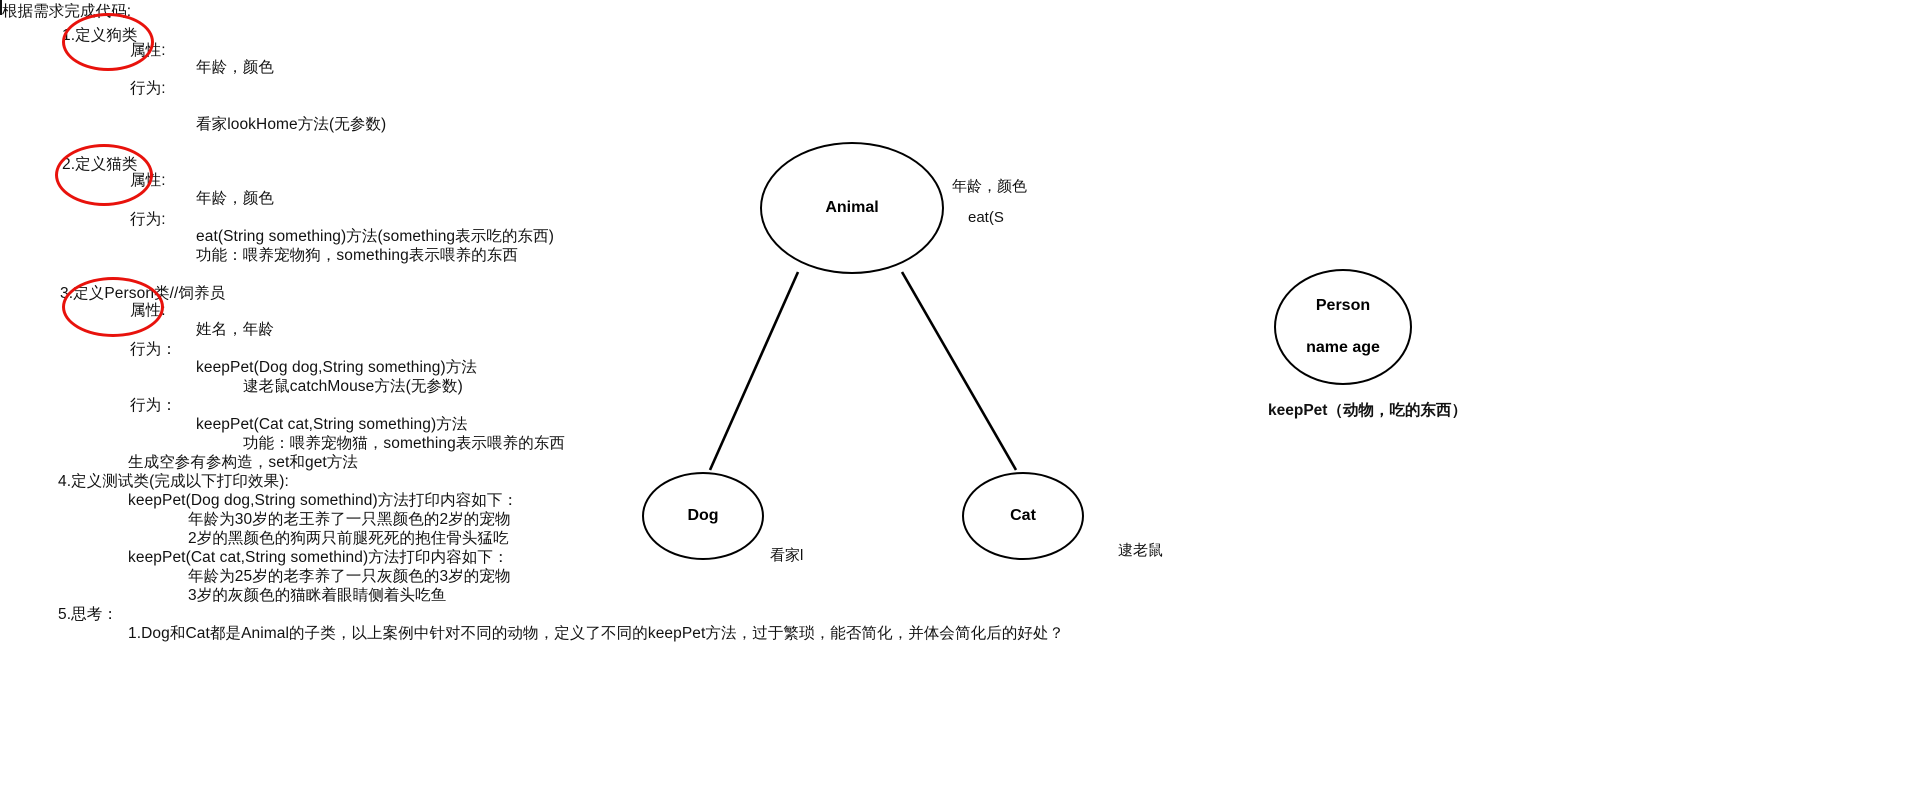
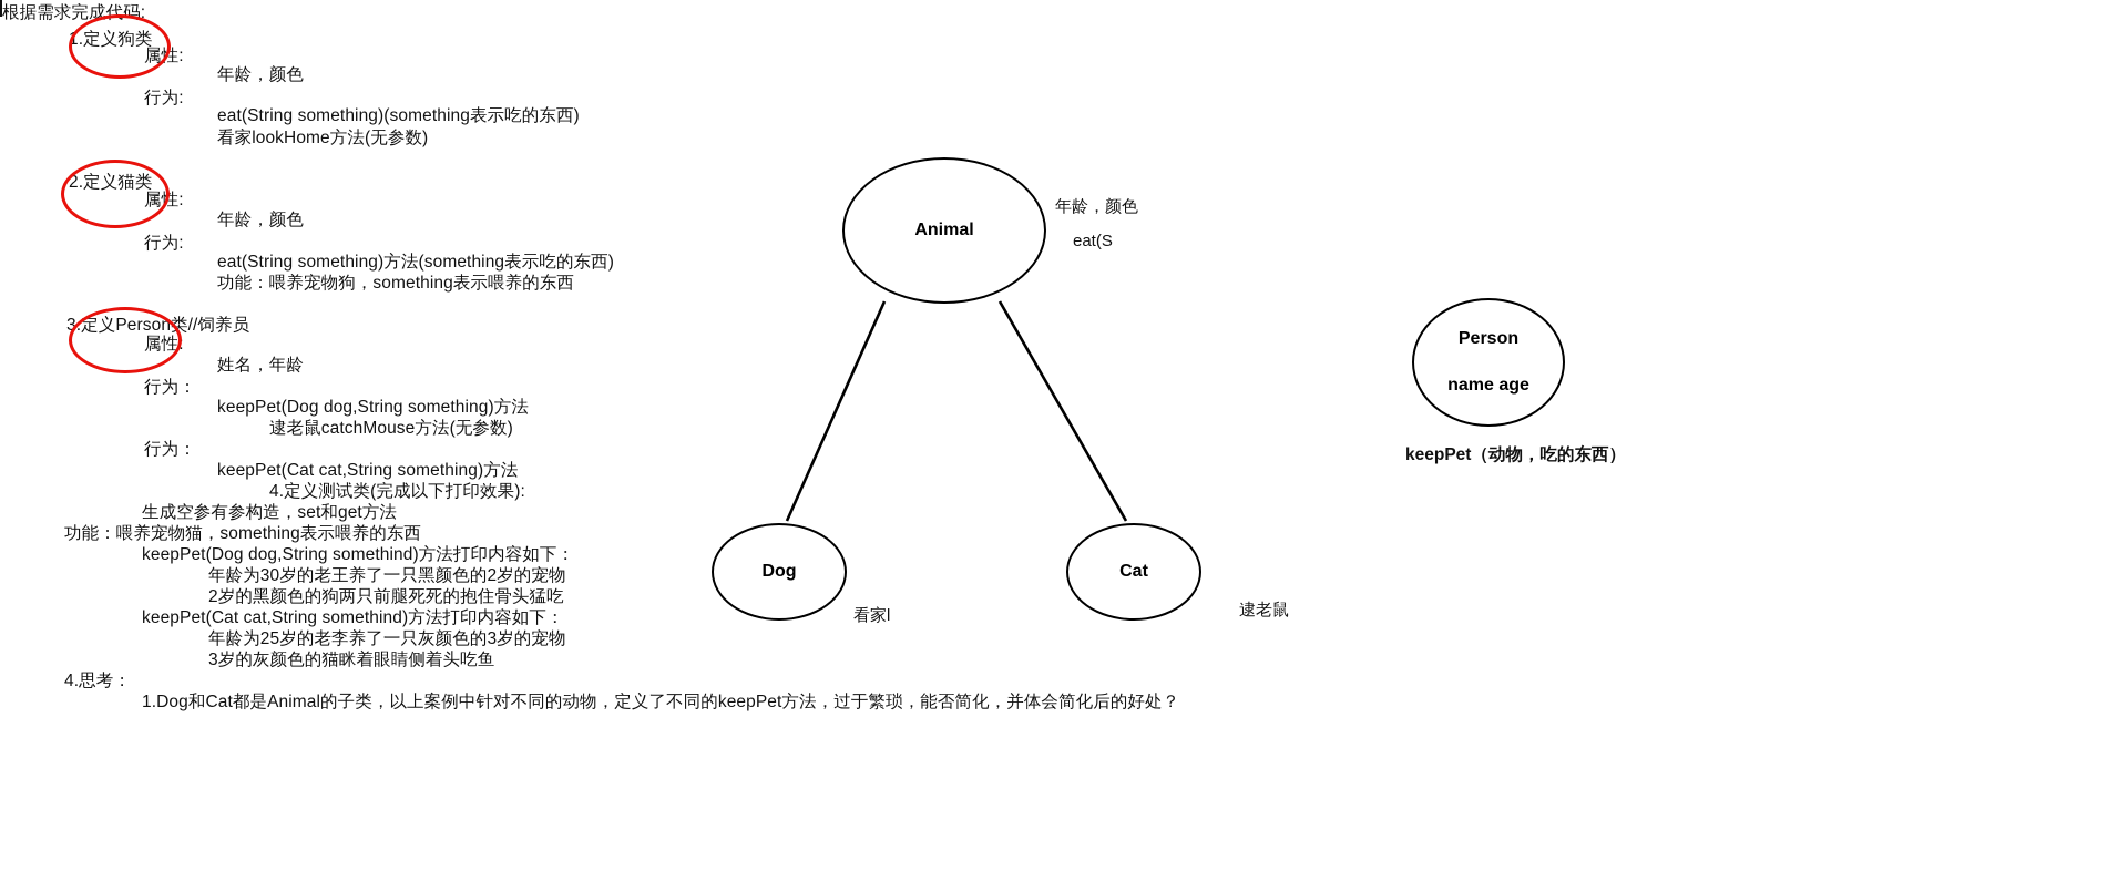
  根据需求完成代码:
  1.定义狗类
  属性:
  年龄，颜色
  行为:
+ eat(String something)(something表示吃的东西)
  看家lookHome方法(无参数)
  2.定义猫类
  属性:
  年龄，颜色
  行为:
  eat(String something)方法(something表示吃的东西)
  功能：喂养宠物狗，something表示喂养的东西
  3.定义Person类//饲养员
  属性:
  姓名，年龄
  行为：
  keepPet(Dog dog,String something)方法
  逮老鼠catchMouse方法(无参数)
  行为：
  keepPet(Cat cat,String something)方法
- 功能：喂养宠物猫，something表示喂养的东西
+ 4.定义测试类(完成以下打印效果):
  生成空参有参构造，set和get方法
- 4.定义测试类(完成以下打印效果):
+ 功能：喂养宠物猫，something表示喂养的东西
  keepPet(Dog dog,String somethind)方法打印内容如下：
  年龄为30岁的老王养了一只黑颜色的2岁的宠物
  2岁的黑颜色的狗两只前腿死死的抱住骨头猛吃
  keepPet(Cat cat,String somethind)方法打印内容如下：
  年龄为25岁的老李养了一只灰颜色的3岁的宠物
  3岁的灰颜色的猫眯着眼睛侧着头吃鱼
- 5.思考：
+ 4.思考：
  1.Dog和Cat都是Animal的子类，以上案例中针对不同的动物，定义了不同的keepPet方法，过于繁琐，能否简化，并体会简化后的好处？
  Animal
  Dog
  Cat
  Person
  name age
  年龄，颜色
  eat(S
  看家l
  逮老鼠
  keepPet（动物，吃的东西）
